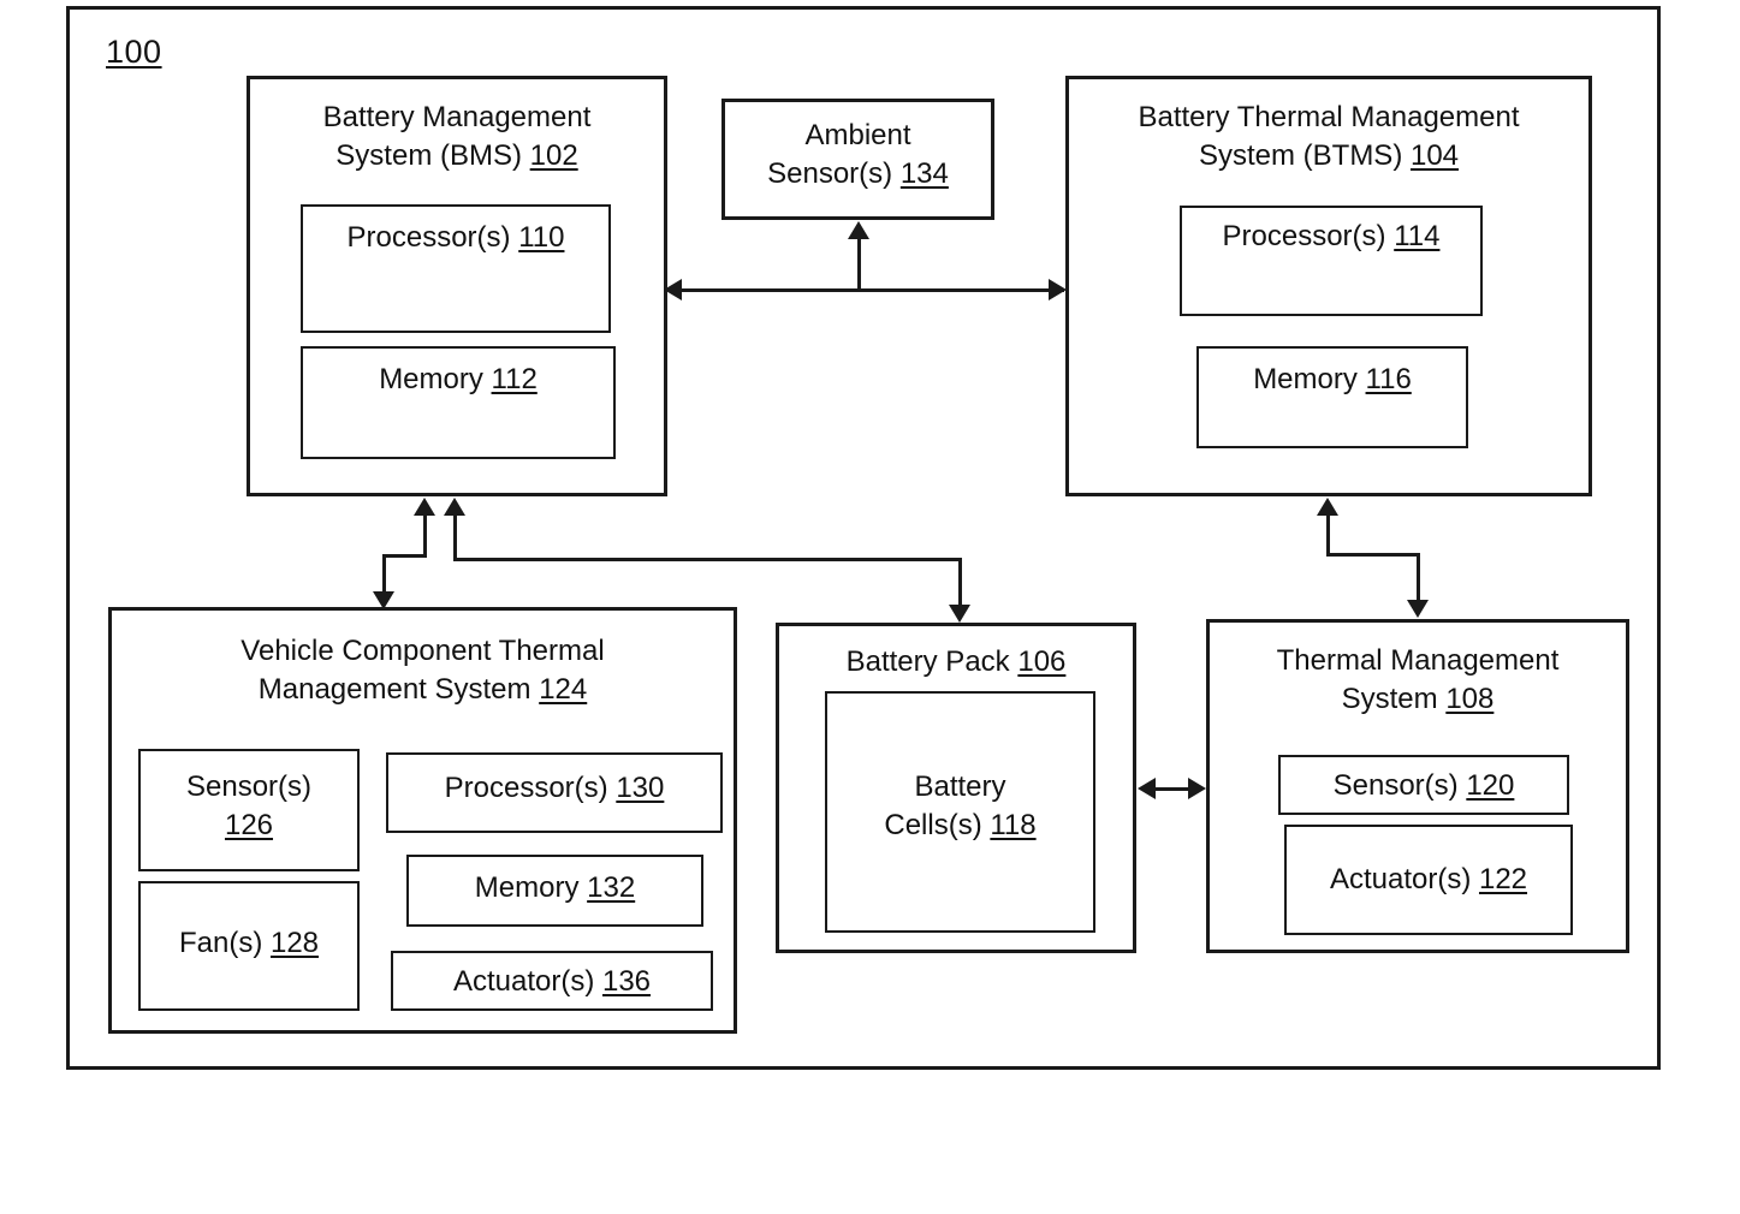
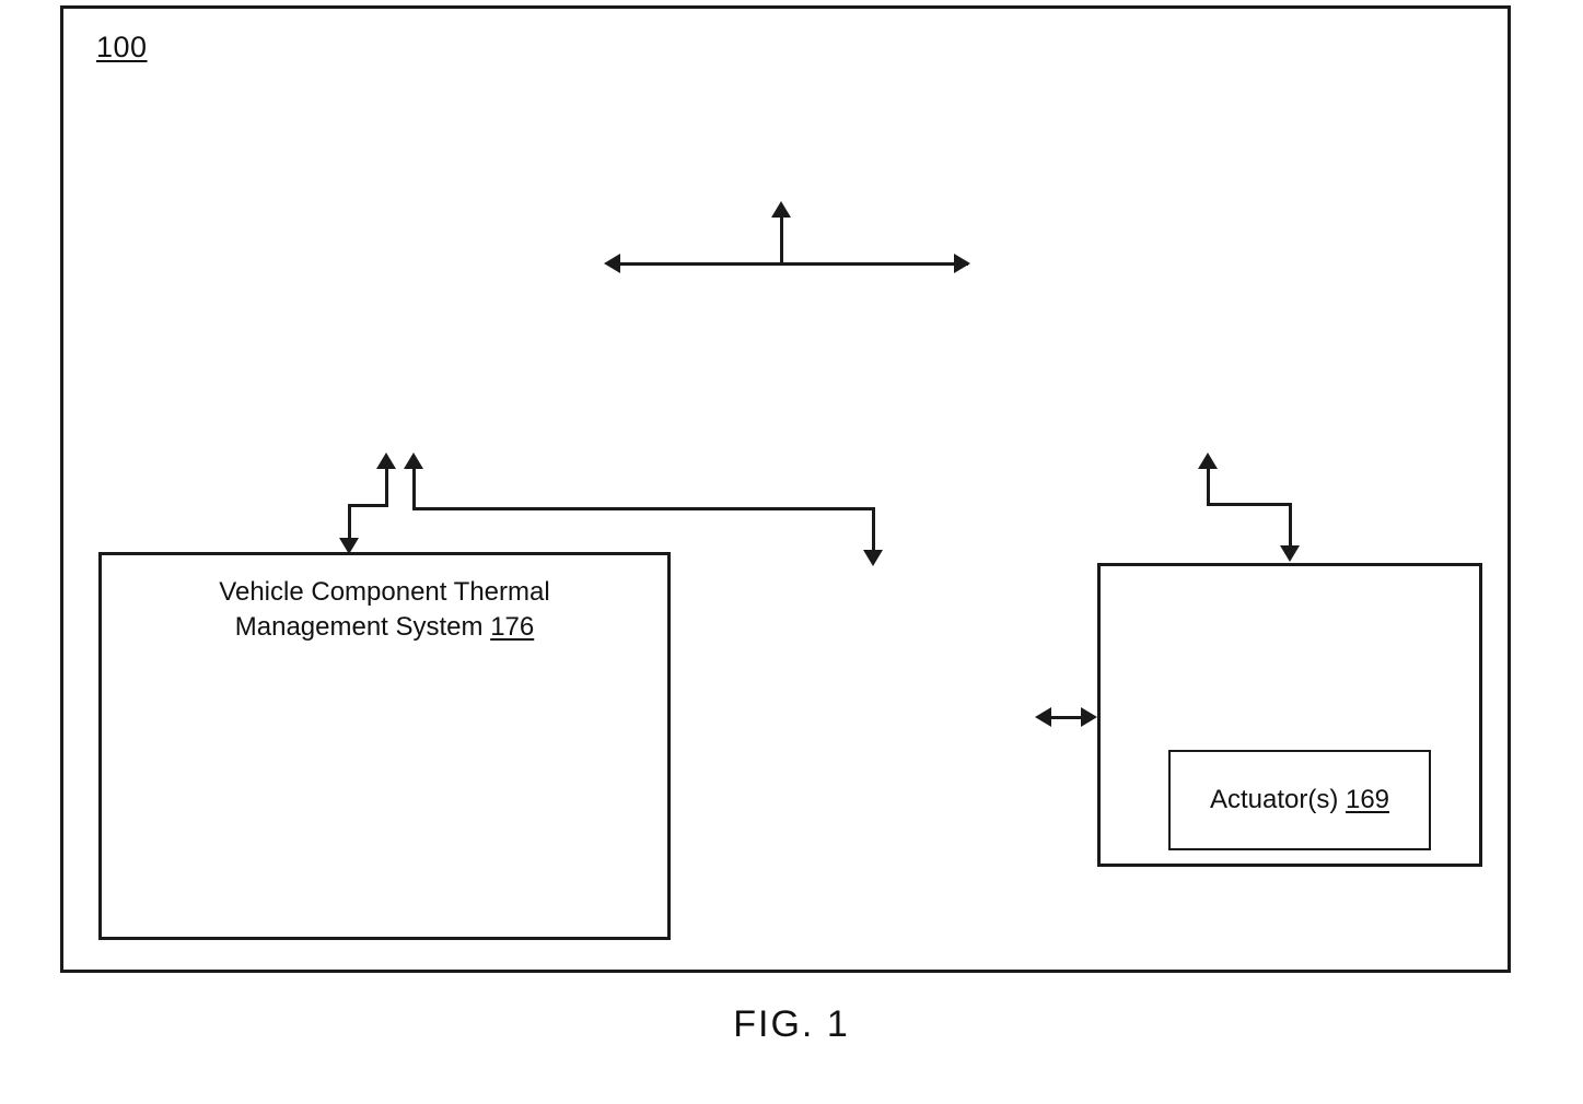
  100
- Battery Management
- System (BMS) 102
- Processor(s) 110
- Memory 112
- Ambient
- Sensor(s) 134
- Battery Thermal Management
- System (BTMS) 104
- Processor(s) 114
- Memory 116
  Vehicle Component Thermal
- Management System 124
+ Management System 176
- Sensor(s)
- 126
- Fan(s) 128
- Processor(s) 130
- Memory 132
- Actuator(s) 136
- Battery Pack 106
- Battery
- Cells(s) 118
- Thermal Management
- System 108
- Sensor(s) 120
- Actuator(s) 122
+ Actuator(s) 169
+ FIG. 1
